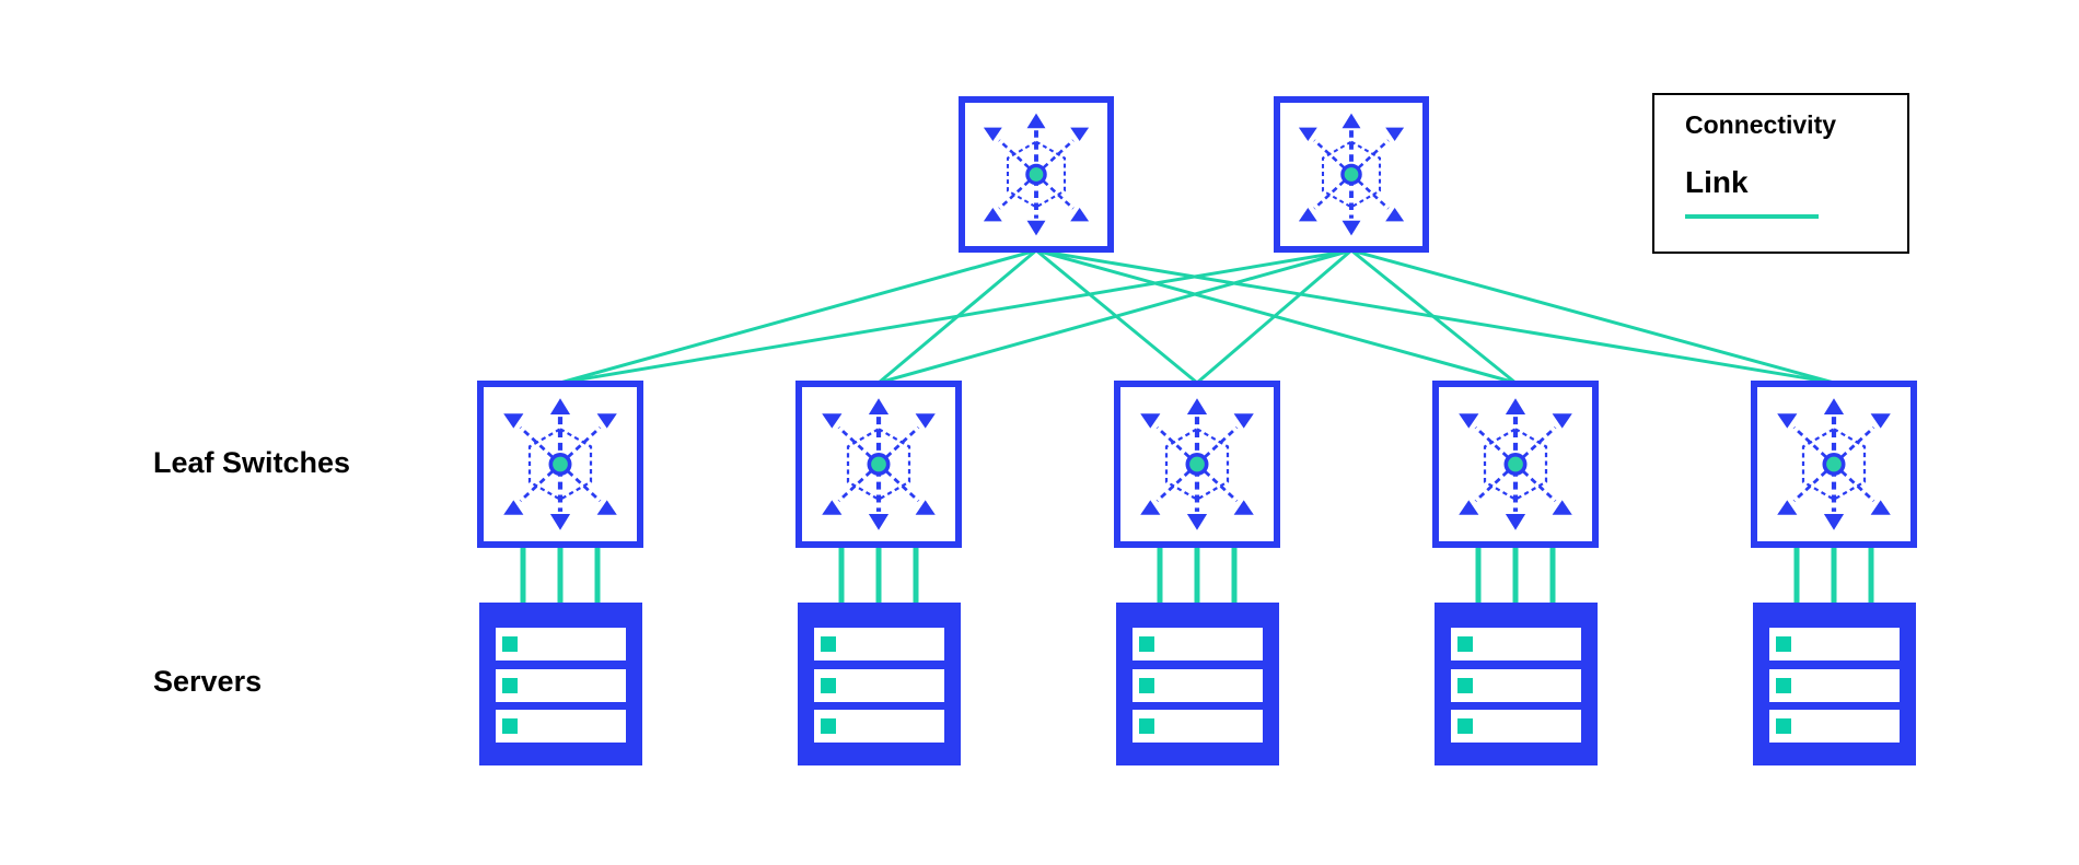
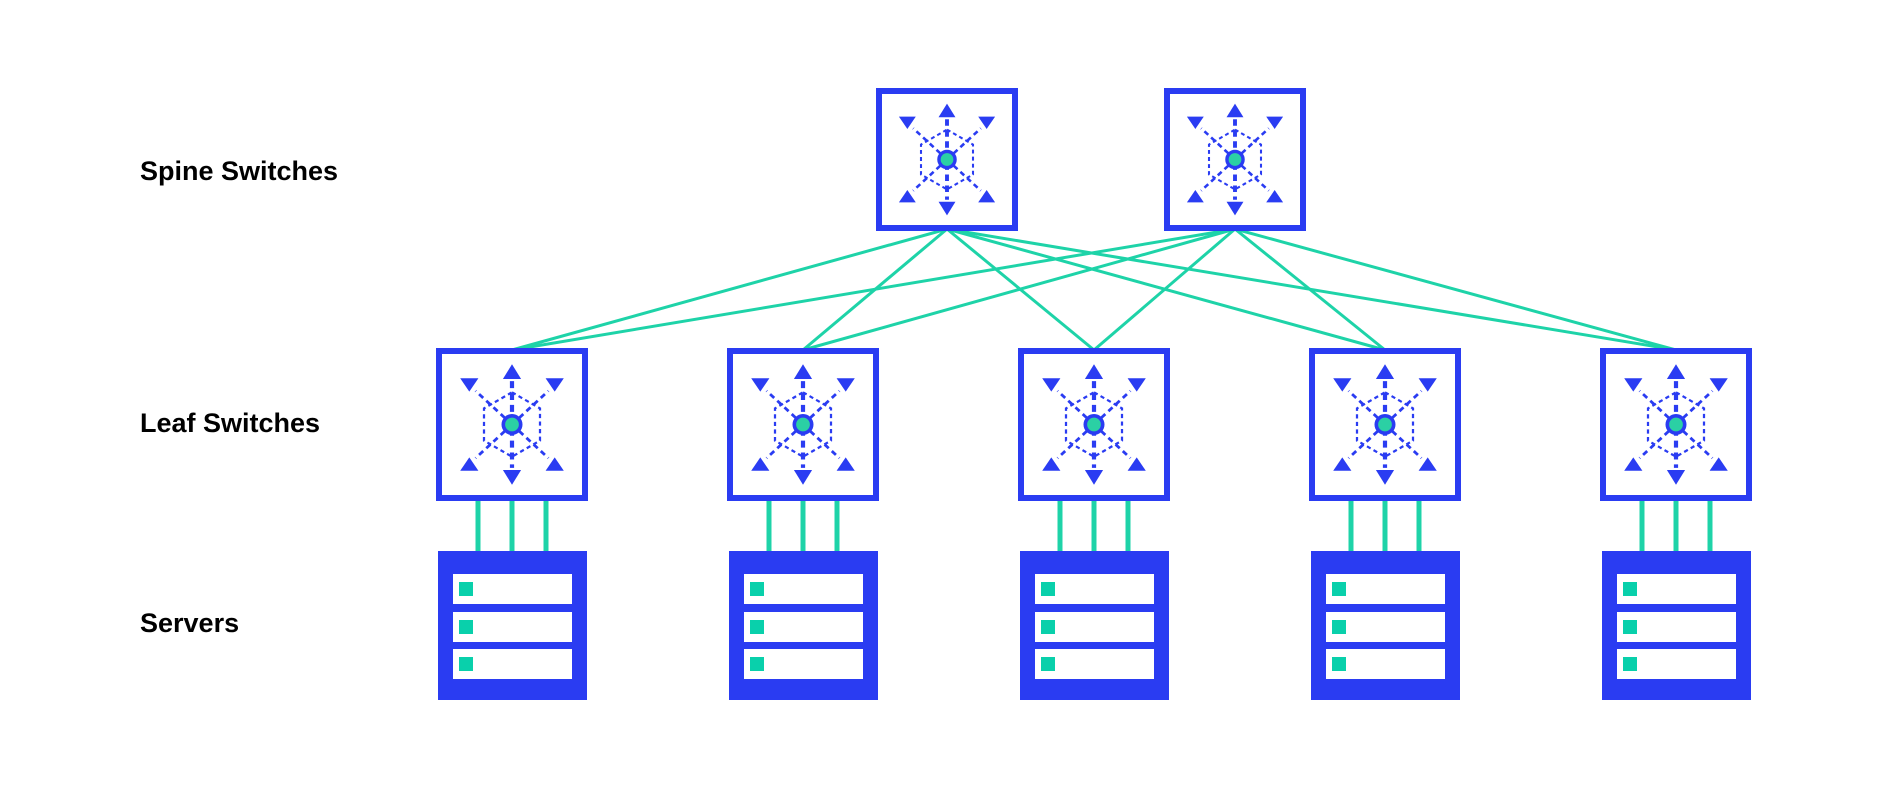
+ Spine Switches
  Leaf Switches
  Servers
- Connectivity
- Link
